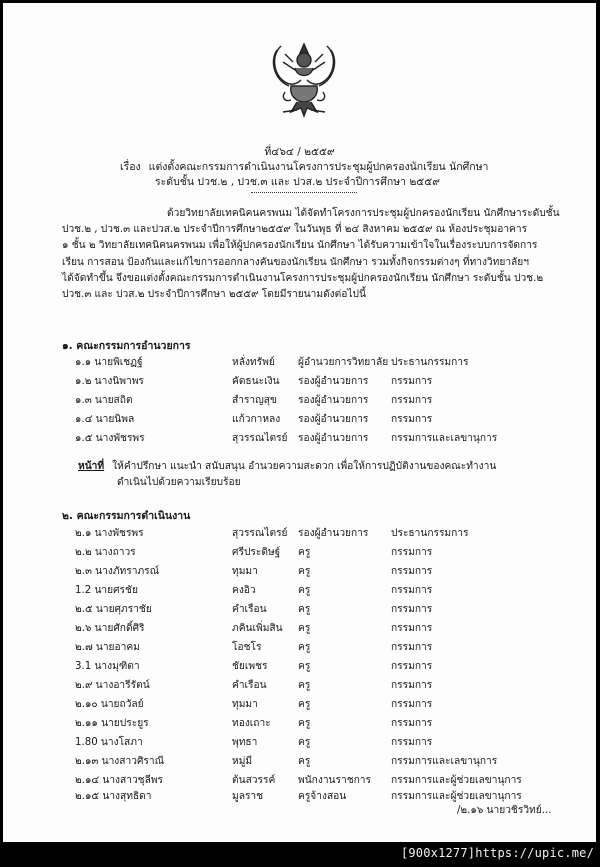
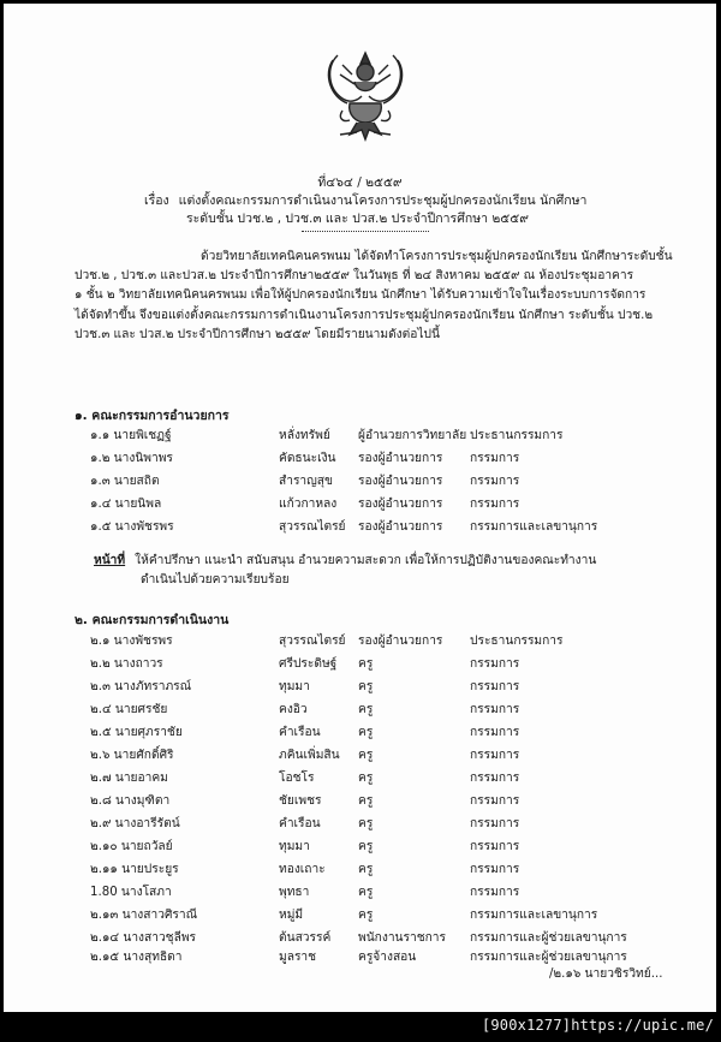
  ที่๔๖๔ / ๒๕๕๙
  เรื่อง แต่งตั้งคณะกรรมการดำเนินงานโครงการประชุมผู้ปกครองนักเรียน นักศึกษา
  ระดับชั้น ปวช.๒ , ปวช.๓ และ ปวส.๒ ประจำปีการศึกษา ๒๕๕๙
  ด้วยวิทยาลัยเทคนิคนครพนม ได้จัดทำโครงการประชุมผู้ปกครองนักเรียน นักศึกษาระดับชั้น
  ปวช.๒ , ปวช.๓ และปวส.๒ ประจำปีการศึกษา๒๕๕๙ ในวันพุธ ที่ ๒๔ สิงหาคม ๒๕๕๙ ณ ห้องประชุมอาคาร
  ๑ ชั้น ๒ วิทยาลัยเทคนิคนครพนม เพื่อให้ผู้ปกครองนักเรียน นักศึกษา ได้รับความเข้าใจในเรื่องระบบการจัดการ
- เรียน การสอน ป้องกันและแก้ไขการออกกลางคันของนักเรียน นักศึกษา รวมทั้งกิจกรรมต่างๆ ที่ทางวิทยาลัยฯ
  ได้จัดทำขึ้น จึงขอแต่งตั้งคณะกรรมการดำเนินงานโครงการประชุมผู้ปกครองนักเรียน นักศึกษา ระดับชั้น ปวช.๒
  ปวช.๓ และ ปวส.๒ ประจำปีการศึกษา ๒๕๕๙ โดยมีรายนามดังต่อไปนี้
  ๑. คณะกรรมการอำนวยการ
  ๑.๑ นายพิเชฏฐ์
  หลั่งทรัพย์
  ผู้อำนวยการวิทยาลัย
  ประธานกรรมการ
  ๑.๒ นางนิพาพร
  คัดธนะเงิน
  รองผู้อำนวยการ
  กรรมการ
  ๑.๓ นายสถิต
  สำราญสุข
  รองผู้อำนวยการ
  กรรมการ
  ๑.๔ นายนิพล
  แก้วกาหลง
  รองผู้อำนวยการ
  กรรมการ
  ๑.๕ นางพัชรพร
  สุวรรณไตรย์
  รองผู้อำนวยการ
  กรรมการและเลขานุการ
  หน้าที่ ให้คำปรึกษา แนะนำ สนับสนุน อำนวยความสะดวก เพื่อให้การปฏิบัติงานของคณะทำงาน
  ดำเนินไปด้วยความเรียบร้อย
  ๒. คณะกรรมการดำเนินงาน
  ๒.๑ นางพัชรพร
  สุวรรณไตรย์
  รองผู้อำนวยการ
  ประธานกรรมการ
  ๒.๒ นางถาวร
  ศรีประดิษฐ์
  ครู
  กรรมการ
  ๒.๓ นางภัทราภรณ์
  ทุมมา
  ครู
  กรรมการ
- 1.2 นายศรชัย
+ ๒.๔ นายศรชัย
  คงอิว
  ครู
  กรรมการ
  ๒.๕ นายศุภราชัย
  คำเรือน
  ครู
  กรรมการ
  ๒.๖ นายศักดิ์ศิริ
  ภคินเพิ่มสิน
  ครู
  กรรมการ
  ๒.๗ นายอาคม
  โอชโร
  ครู
  กรรมการ
- 3.1 นางมุฑิตา
+ ๒.๘ นางมุฑิตา
  ชัยเพชร
  ครู
  กรรมการ
  ๒.๙ นางอารีรัตน์
  คำเรือน
  ครู
  กรรมการ
  ๒.๑๐ นายถวัลย์
  ทุมมา
  ครู
  กรรมการ
  ๒.๑๑ นายประยูร
  ทองเถาะ
  ครู
  กรรมการ
  1.80 นางโสภา
  พุทธา
  ครู
  กรรมการ
  ๒.๑๓ นางสาวศิราณี
  หมู่มี
  ครู
  กรรมการและเลขานุการ
  ๒.๑๔ นางสาวชุลีพร
  ต้นสวรรค์
  พนักงานราชการ
  กรรมการและผู้ช่วยเลขานุการ
  ๒.๑๕ นางสุทธิดา
  มูลราช
  ครูจ้างสอน
  กรรมการและผู้ช่วยเลขานุการ
  /๒.๑๖ นายวชิรวิทย์...
  [900x1277]https://upic.me/
